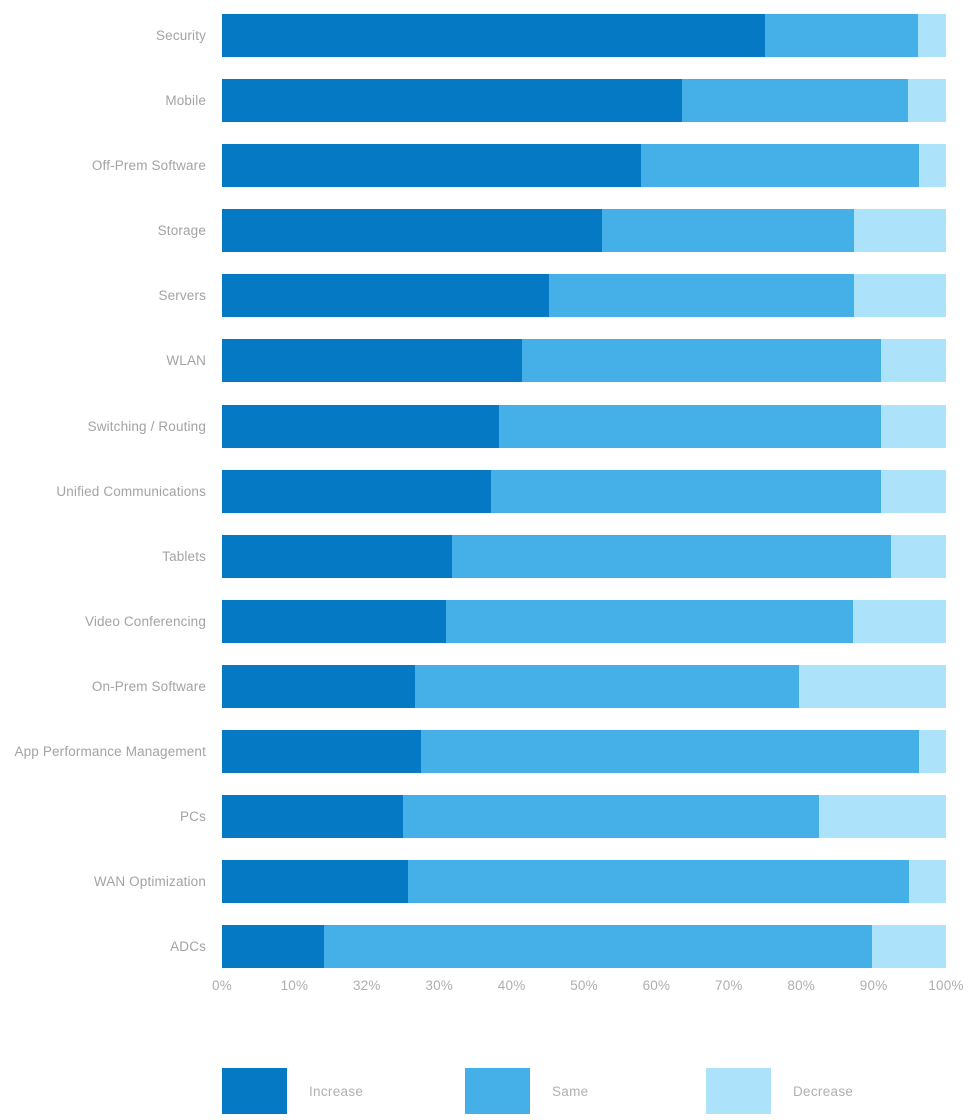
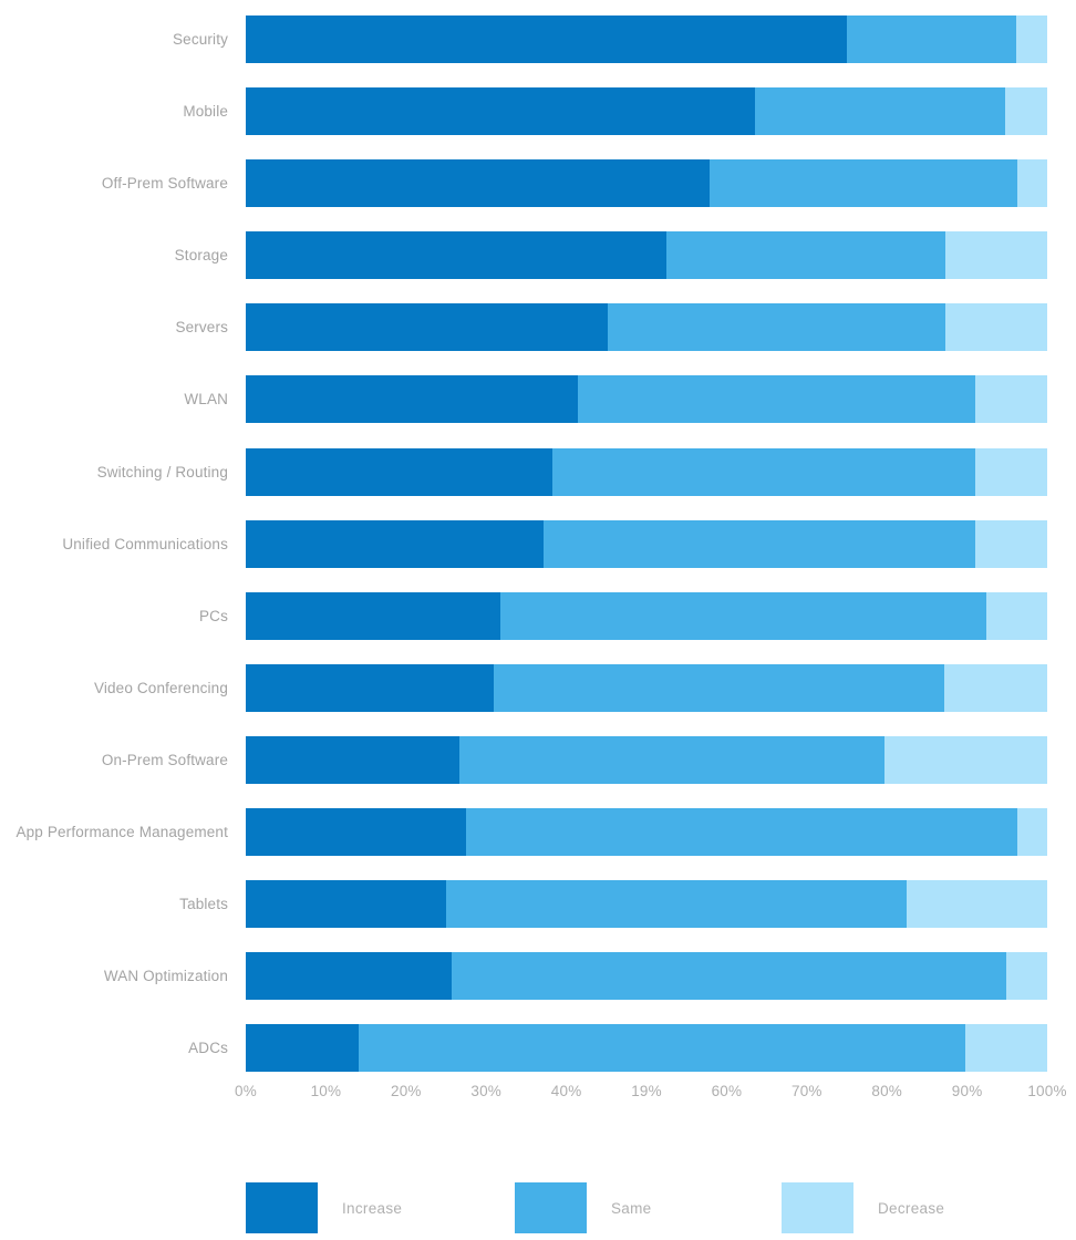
  Security
  Mobile
  Off-Prem Software
  Storage
  Servers
  WLAN
  Switching / Routing
  Unified Communications
- Tablets
+ PCs
  Video Conferencing
  On-Prem Software
  App Performance Management
- PCs
+ Tablets
  WAN Optimization
  ADCs
  0%
  10%
- 32%
+ 20%
  30%
  40%
- 50%
+ 19%
  60%
  70%
  80%
  90%
  100%
  Increase
  Same
  Decrease
